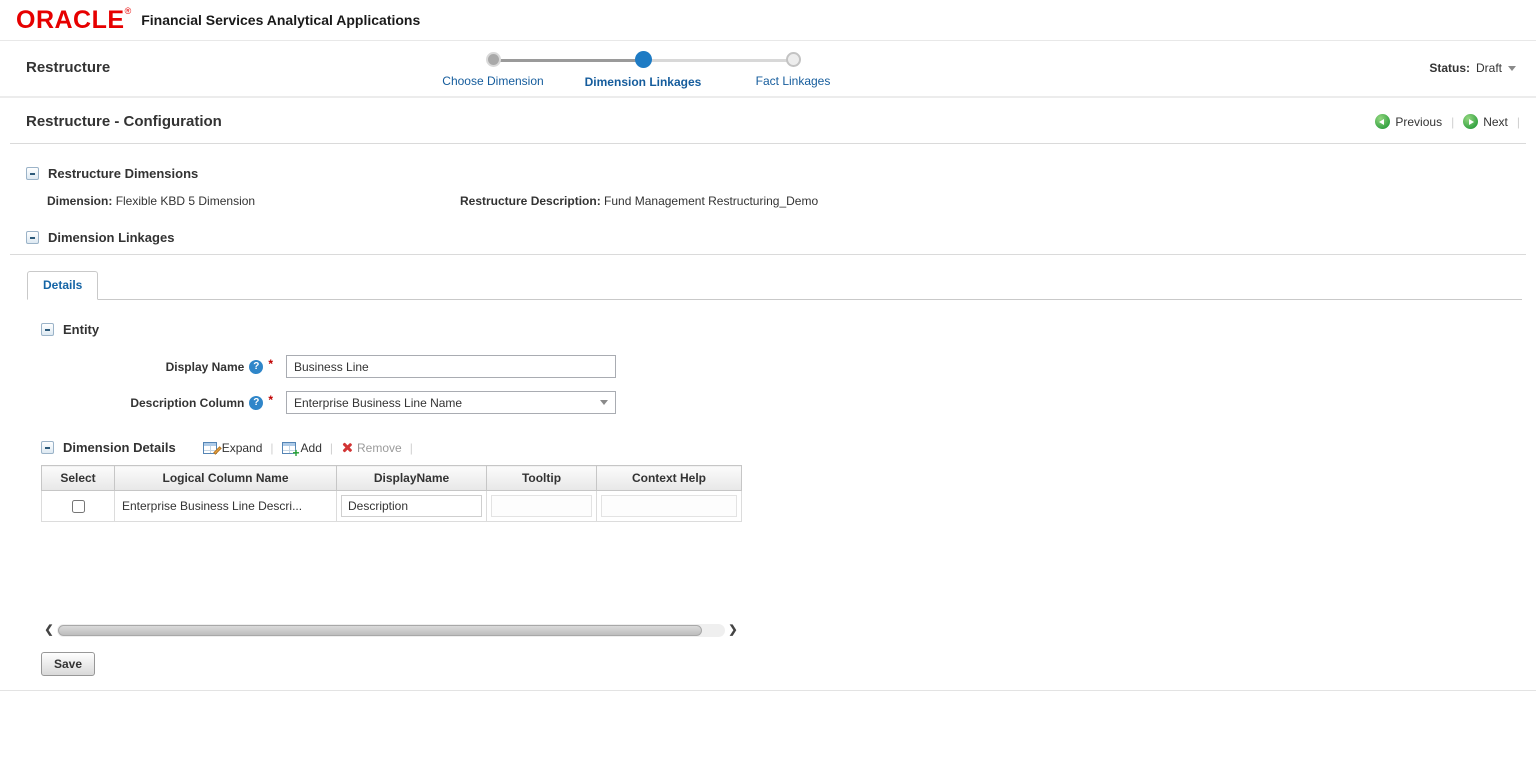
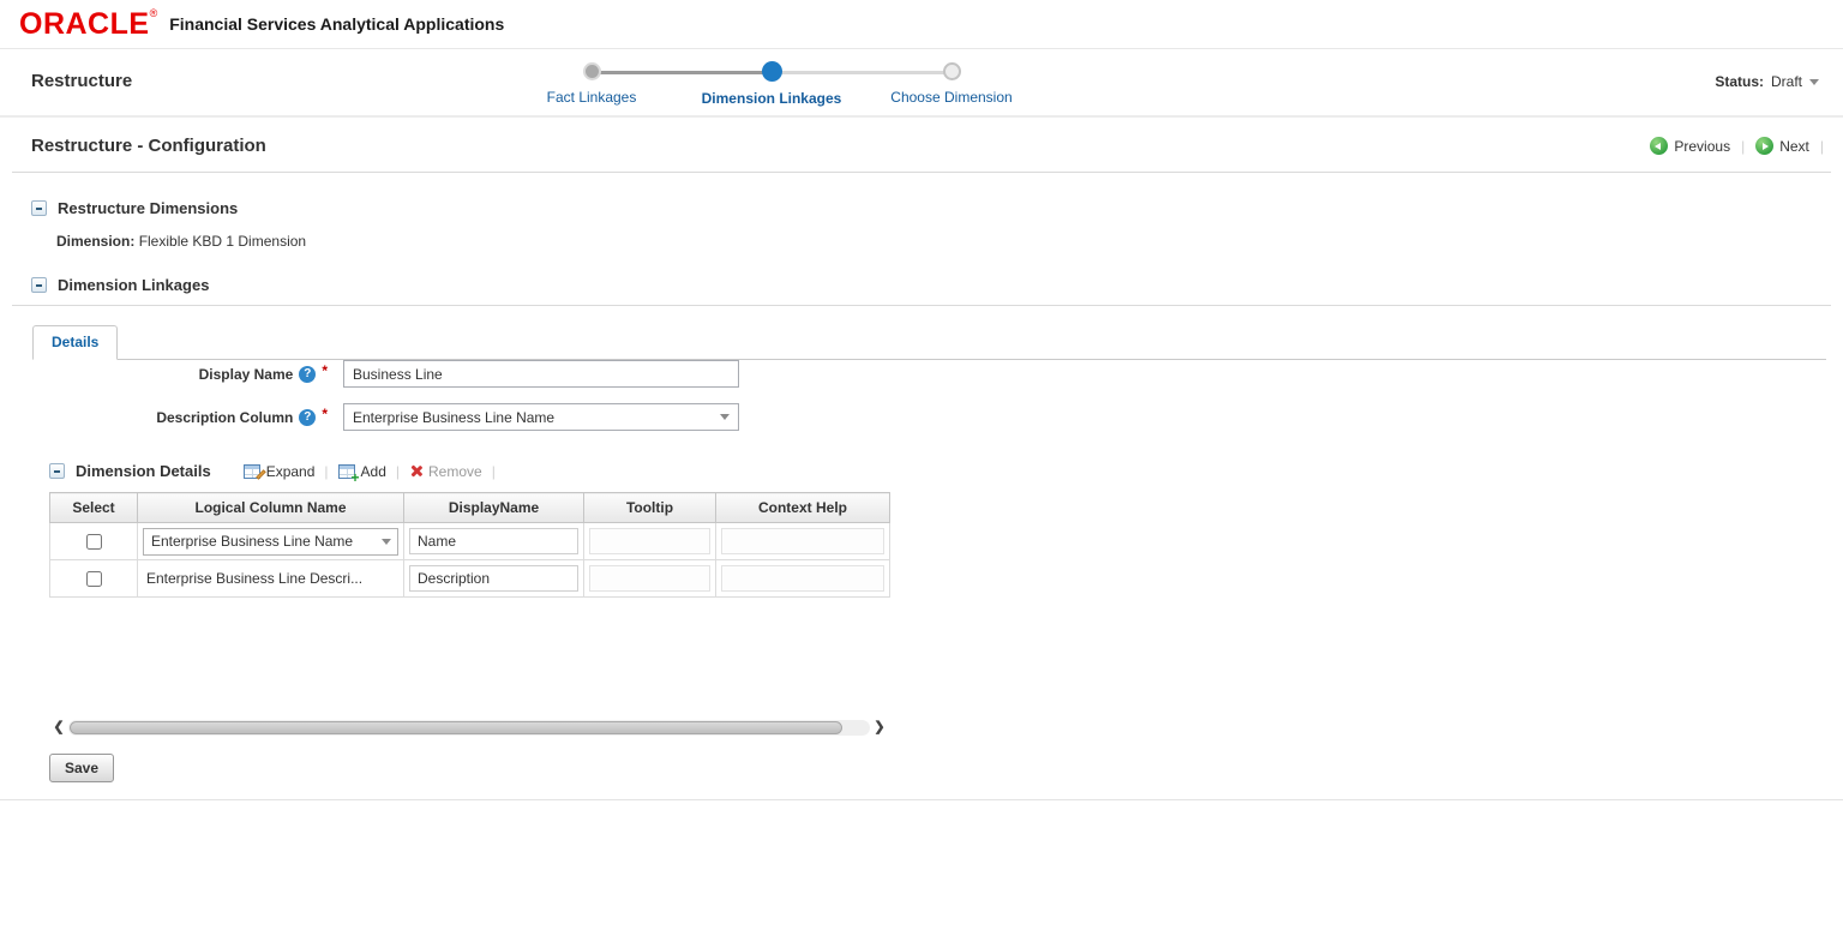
  ORACLE®
  Financial Services Analytical Applications
  Restructure
- Choose Dimension
+ Fact Linkages
  Dimension Linkages
- Fact Linkages
+ Choose Dimension
  Status:
  Draft
  Restructure - Configuration
  Previous
  |
  Next
  |
  Restructure Dimensions
- Dimension: Flexible KBD 5 Dimension
+ Dimension: Flexible KBD 1 Dimension
- Restructure Description: Fund Management Restructuring_Demo
  Dimension Linkages
  Details
- Entity
  Display Name
  ?
  *
  Business Line
  Description Column
  ?
  *
  Enterprise Business Line Name
  Dimension Details
  Expand
  |
  +
  Add
  |
  Remove
  |
  Select	Logical Column Name	DisplayName	Tooltip	Context Help
+ 	Enterprise Business Line Name	Name
  	Enterprise Business Line Descri...	Description
  ❮
  ❯
  Save
